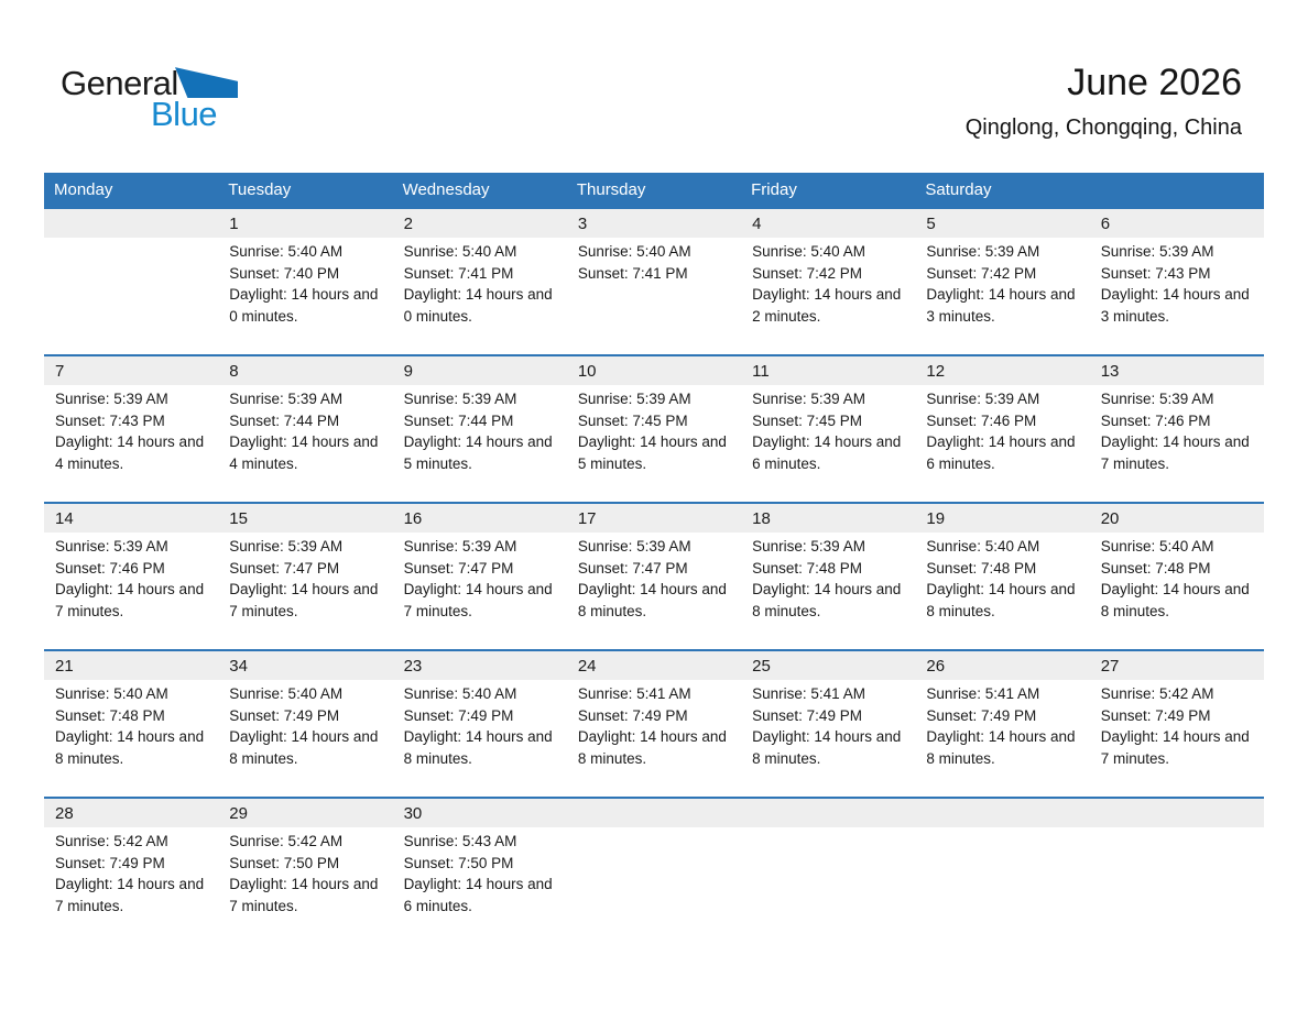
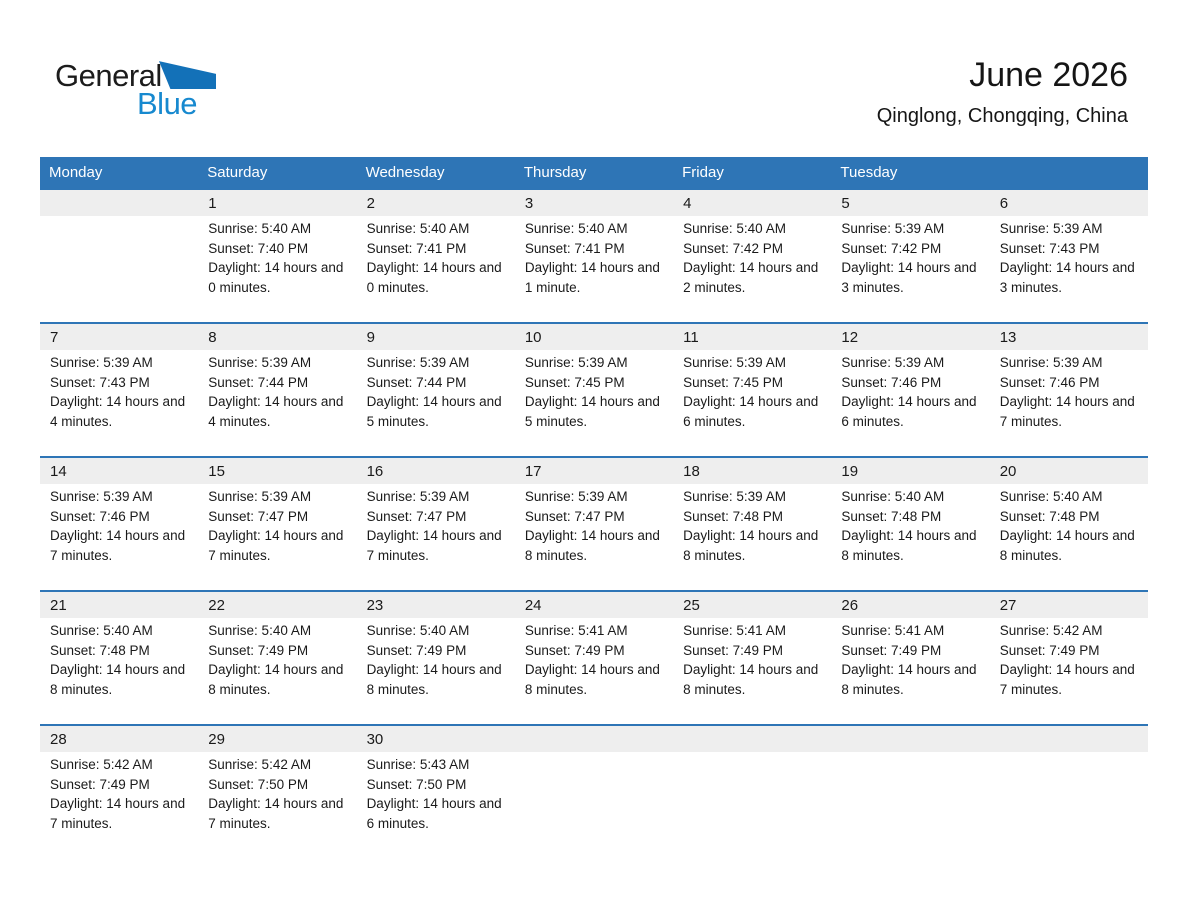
  General
  Blue
  June 2026
  Qinglong, Chongqing, China
  Monday
- Tuesday
+ Saturday
  Wednesday
  Thursday
  Friday
- Saturday
+ Tuesday
  1
  Sunrise: 5:40 AM
  Sunset: 7:40 PM
  Daylight: 14 hours and 0 minutes.
  2
  Sunrise: 5:40 AM
  Sunset: 7:41 PM
  Daylight: 14 hours and 0 minutes.
  3
  Sunrise: 5:40 AM
  Sunset: 7:41 PM
+ Daylight: 14 hours and 1 minute.
  4
  Sunrise: 5:40 AM
  Sunset: 7:42 PM
  Daylight: 14 hours and 2 minutes.
  5
  Sunrise: 5:39 AM
  Sunset: 7:42 PM
  Daylight: 14 hours and 3 minutes.
  6
  Sunrise: 5:39 AM
  Sunset: 7:43 PM
  Daylight: 14 hours and 3 minutes.
  7
  Sunrise: 5:39 AM
  Sunset: 7:43 PM
  Daylight: 14 hours and 4 minutes.
  8
  Sunrise: 5:39 AM
  Sunset: 7:44 PM
  Daylight: 14 hours and 4 minutes.
  9
  Sunrise: 5:39 AM
  Sunset: 7:44 PM
  Daylight: 14 hours and 5 minutes.
  10
  Sunrise: 5:39 AM
  Sunset: 7:45 PM
  Daylight: 14 hours and 5 minutes.
  11
  Sunrise: 5:39 AM
  Sunset: 7:45 PM
  Daylight: 14 hours and 6 minutes.
  12
  Sunrise: 5:39 AM
  Sunset: 7:46 PM
  Daylight: 14 hours and 6 minutes.
  13
  Sunrise: 5:39 AM
  Sunset: 7:46 PM
  Daylight: 14 hours and 7 minutes.
  14
  Sunrise: 5:39 AM
  Sunset: 7:46 PM
  Daylight: 14 hours and 7 minutes.
  15
  Sunrise: 5:39 AM
  Sunset: 7:47 PM
  Daylight: 14 hours and 7 minutes.
  16
  Sunrise: 5:39 AM
  Sunset: 7:47 PM
  Daylight: 14 hours and 7 minutes.
  17
  Sunrise: 5:39 AM
  Sunset: 7:47 PM
  Daylight: 14 hours and 8 minutes.
  18
  Sunrise: 5:39 AM
  Sunset: 7:48 PM
  Daylight: 14 hours and 8 minutes.
  19
  Sunrise: 5:40 AM
  Sunset: 7:48 PM
  Daylight: 14 hours and 8 minutes.
  20
  Sunrise: 5:40 AM
  Sunset: 7:48 PM
  Daylight: 14 hours and 8 minutes.
  21
  Sunrise: 5:40 AM
  Sunset: 7:48 PM
  Daylight: 14 hours and 8 minutes.
- 34
+ 22
  Sunrise: 5:40 AM
  Sunset: 7:49 PM
  Daylight: 14 hours and 8 minutes.
  23
  Sunrise: 5:40 AM
  Sunset: 7:49 PM
  Daylight: 14 hours and 8 minutes.
  24
  Sunrise: 5:41 AM
  Sunset: 7:49 PM
  Daylight: 14 hours and 8 minutes.
  25
  Sunrise: 5:41 AM
  Sunset: 7:49 PM
  Daylight: 14 hours and 8 minutes.
  26
  Sunrise: 5:41 AM
  Sunset: 7:49 PM
  Daylight: 14 hours and 8 minutes.
  27
  Sunrise: 5:42 AM
  Sunset: 7:49 PM
  Daylight: 14 hours and 7 minutes.
  28
  Sunrise: 5:42 AM
  Sunset: 7:49 PM
  Daylight: 14 hours and 7 minutes.
  29
  Sunrise: 5:42 AM
  Sunset: 7:50 PM
  Daylight: 14 hours and 7 minutes.
  30
  Sunrise: 5:43 AM
  Sunset: 7:50 PM
  Daylight: 14 hours and 6 minutes.
